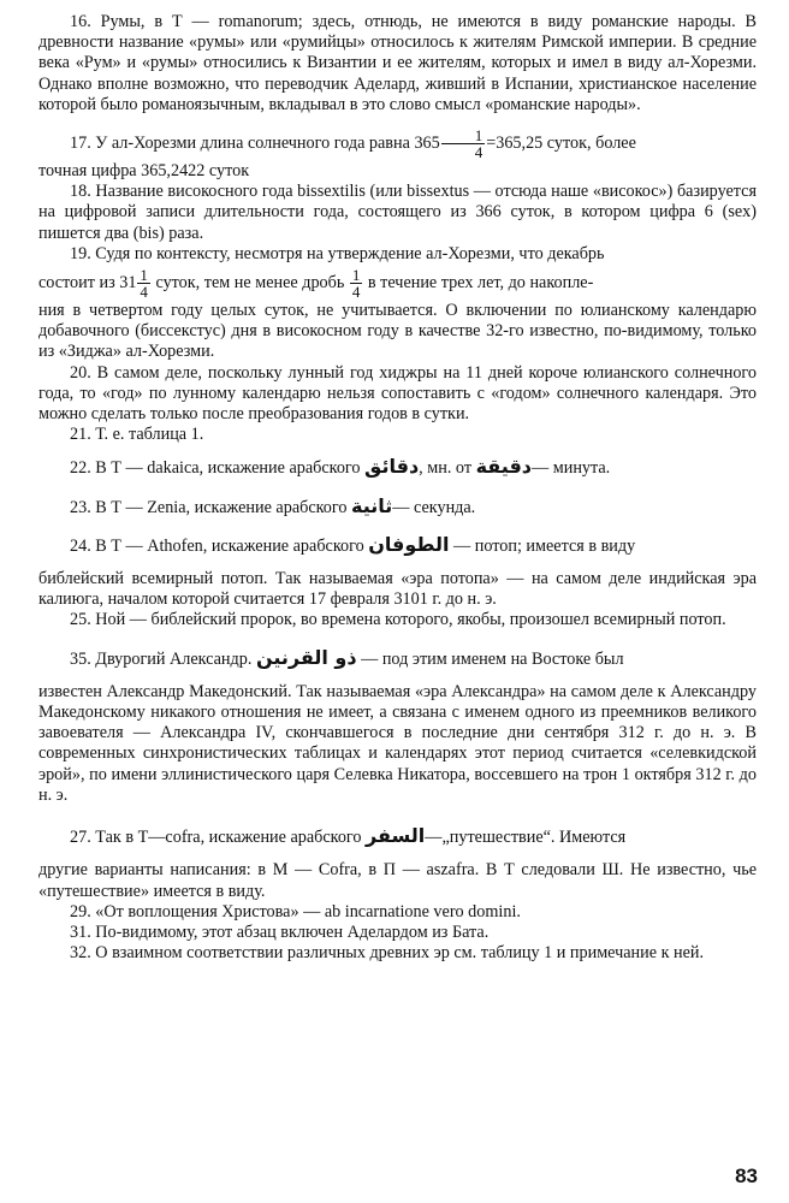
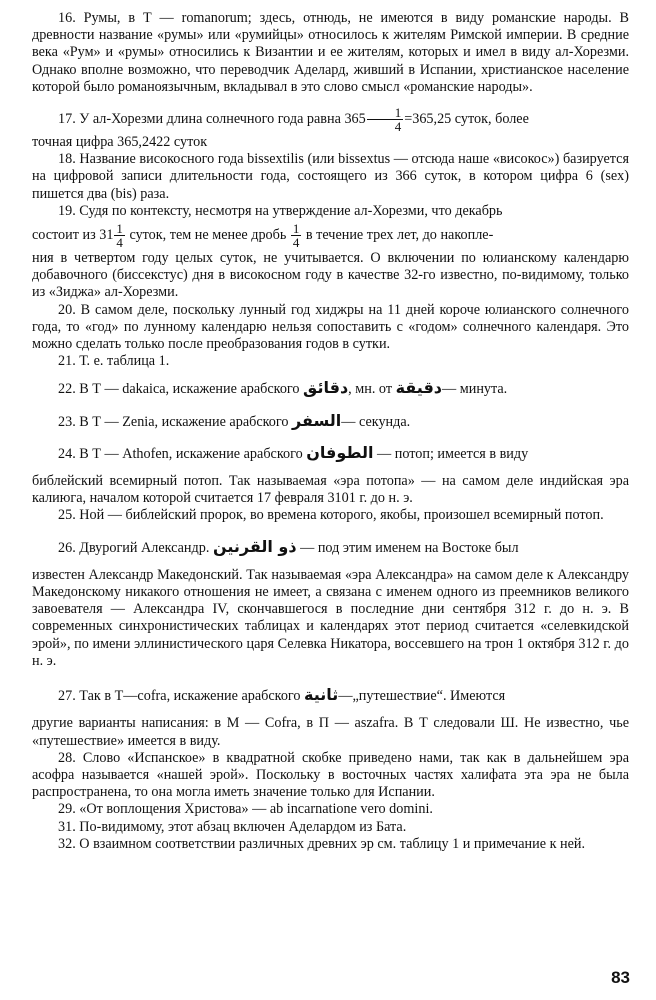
  16. Румы, в Т — romanorum; здесь, отнюдь, не имеются в виду романские народы. В древности название «румы» или «румийцы» относилось к жителям Римской империи. В средние века «Рум» и «румы» относились к Византии и ее жителям, которых и имел в виду ал-Хорезми. Однако вполне возможно, что переводчик Аделард, живший в Испании, христианское население которой было романоязычным, вкладывал в это слово смысл «романские народы».
  17. У ал-Хорезми длина солнечного года равна 365
  1
  4
  =365,25 суток, более
  точная цифра 365,2422 суток
  18. Название високосного года bissextilis (или bissextus — отсюда наше «високос») базируется на цифровой записи длительности года, состоящего из 366 суток, в котором цифра 6 (sex) пишется два (bis) раза.
  19. Судя по контексту, несмотря на утверждение ал-Хорезми, что декабрь
  состоит из 31
  1
  4
  суток, тем не менее дробь
  1
  4
  в течение трех лет, до накопле-
  ния в четвертом году целых суток, не учитывается. О включении по юлианскому календарю добавочного (биссекстус) дня в високосном году в качестве 32-го известно, по-видимому, только из «Зиджа» ал-Хорезми.
  20. В самом деле, поскольку лунный год хиджры на 11 дней короче юлианского солнечного года, то «год» по лунному календарю нельзя сопоставить с «годом» солнечного календаря. Это можно сделать только после преобразования годов в сутки.
  21. Т. е. таблица 1.
  22. В Т — dakaica, искажение арабского دقائق , мн. от دقيقة — минута.
- 23. В Т — Zenia, искажение арабского ثانية — секунда.
+ 23. В Т — Zenia, искажение арабского السفر — секунда.
  24. В Т — Athofen, искажение арабского الطوفان — потоп; имеется в виду
  библейский всемирный потоп. Так называемая «эра потопа» — на самом деле индийская эра калиюга, началом которой считается 17 февраля 3101 г. до н. э.
  25. Ной — библейский пророк, во времена которого, якобы, произошел всемирный потоп.
- 35. Двурогий Александр. ذو القرنين — под этим именем на Востоке был
+ 26. Двурогий Александр. ذو القرنين — под этим именем на Востоке был
  известен Александр Македонский. Так называемая «эра Александра» на самом деле к Александру Македонскому никакого отношения не имеет, а связана с именем одного из преемников великого завоевателя — Александра IV, скончавшегося в последние дни сентября 312 г. до н. э. В современных синхронистических таблицах и календарях этот период считается «селевкидской эрой», по имени эллинистического царя Селевка Никатора, воссевшего на трон 1 октября 312 г. до н. э.
- 27. Так в Т—cofra, искажение арабского السفر —„путешествие“. Имеются
+ 27. Так в Т—cofra, искажение арабского ثانية —„путешествие“. Имеются
  другие варианты написания: в М — Cofra, в П — aszafra. В Т следовали Ш. Не известно, чье «путешествие» имеется в виду.
+ 28. Слово «Испанское» в квадратной скобке приведено нами, так как в дальнейшем эра асофра называется «нашей эрой». Поскольку в восточных частях халифата эта эра не была распространена, то она могла иметь значение только для Испании.
  29. «От воплощения Христова» — ab incarnatione vero domini.
  31. По-видимому, этот абзац включен Аделардом из Бата.
  32. О взаимном соответствии различных древних эр см. таблицу 1 и примечание к ней.
  83
